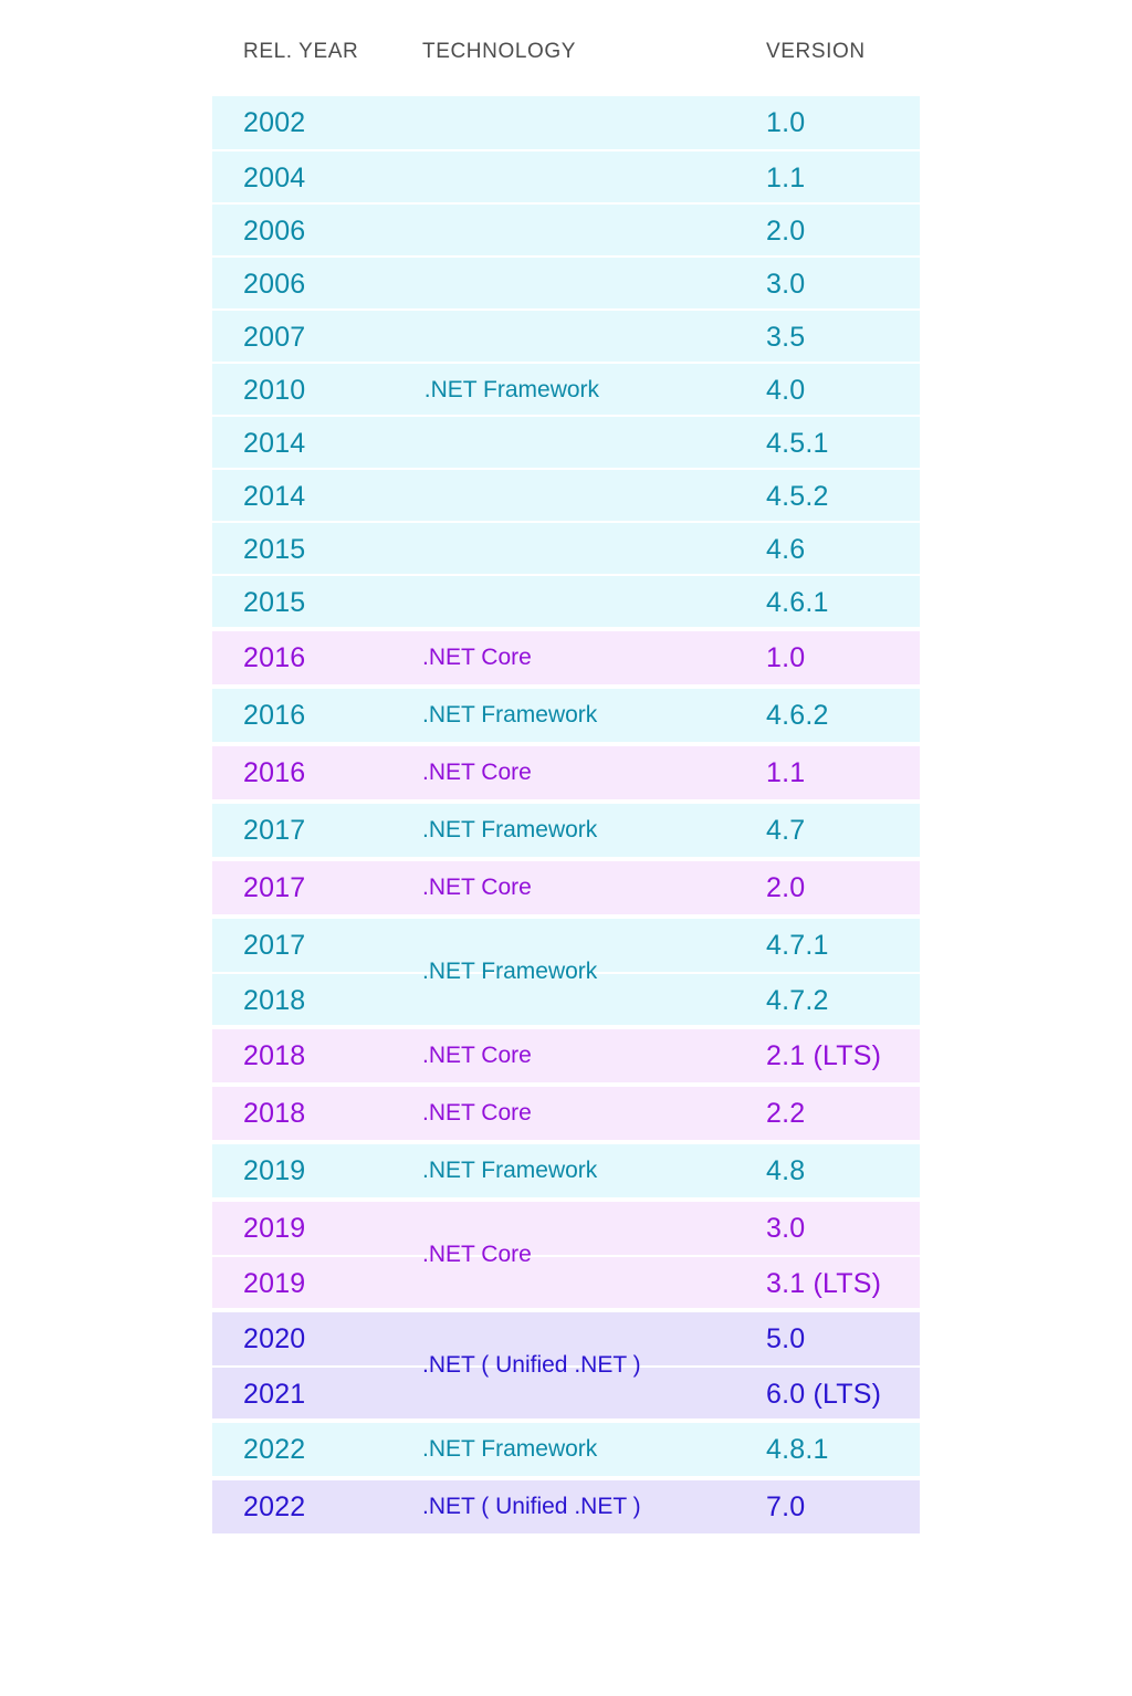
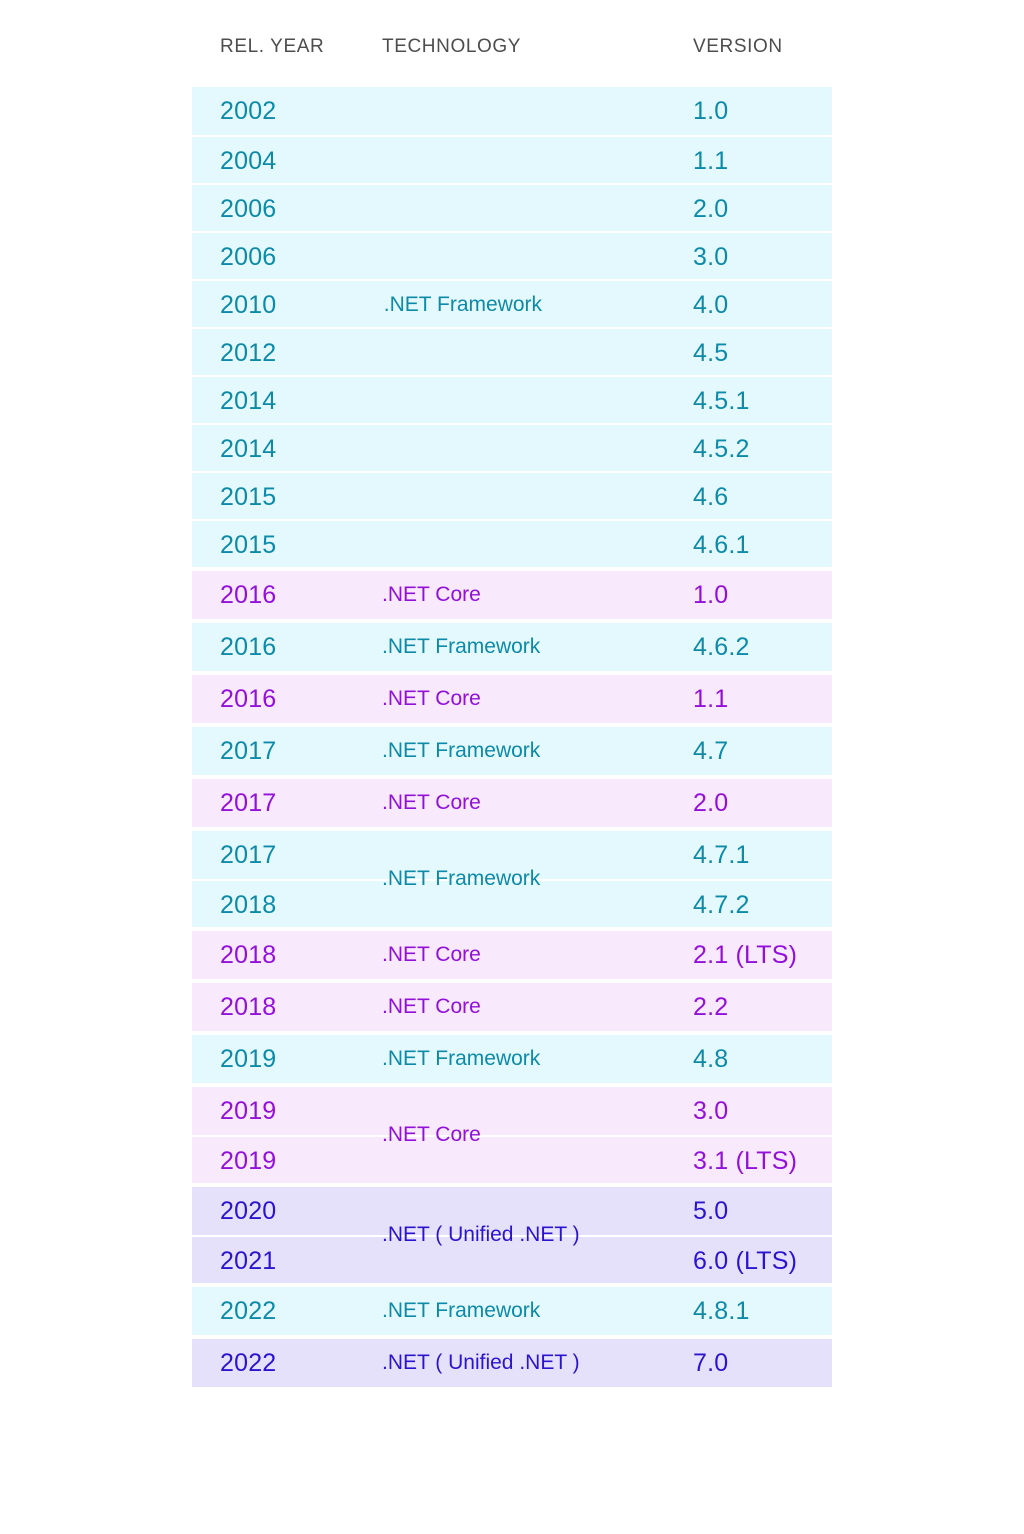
  REL. YEAR
  TECHNOLOGY
  VERSION
  2002
  1.0
  2004
  1.1
  2006
  2.0
  2006
  3.0
- 2007
- 3.5
  2010
  .NET Framework
  4.0
+ 2012
+ 4.5
  2014
  4.5.1
  2014
  4.5.2
  2015
  4.6
  2015
  4.6.1
  2016
  .NET Core
  1.0
  2016
  .NET Framework
  4.6.2
  2016
  .NET Core
  1.1
  2017
  .NET Framework
  4.7
  2017
  .NET Core
  2.0
  2017
  4.7.1
  2018
  4.7.2
  .NET Framework
  2018
  .NET Core
  2.1 (LTS)
  2018
  .NET Core
  2.2
  2019
  .NET Framework
  4.8
  2019
  3.0
  2019
  3.1 (LTS)
  .NET Core
  2020
  5.0
  2021
  6.0 (LTS)
  .NET ( Unified .NET )
  2022
  .NET Framework
  4.8.1
  2022
  7.0
  .NET ( Unified .NET )
